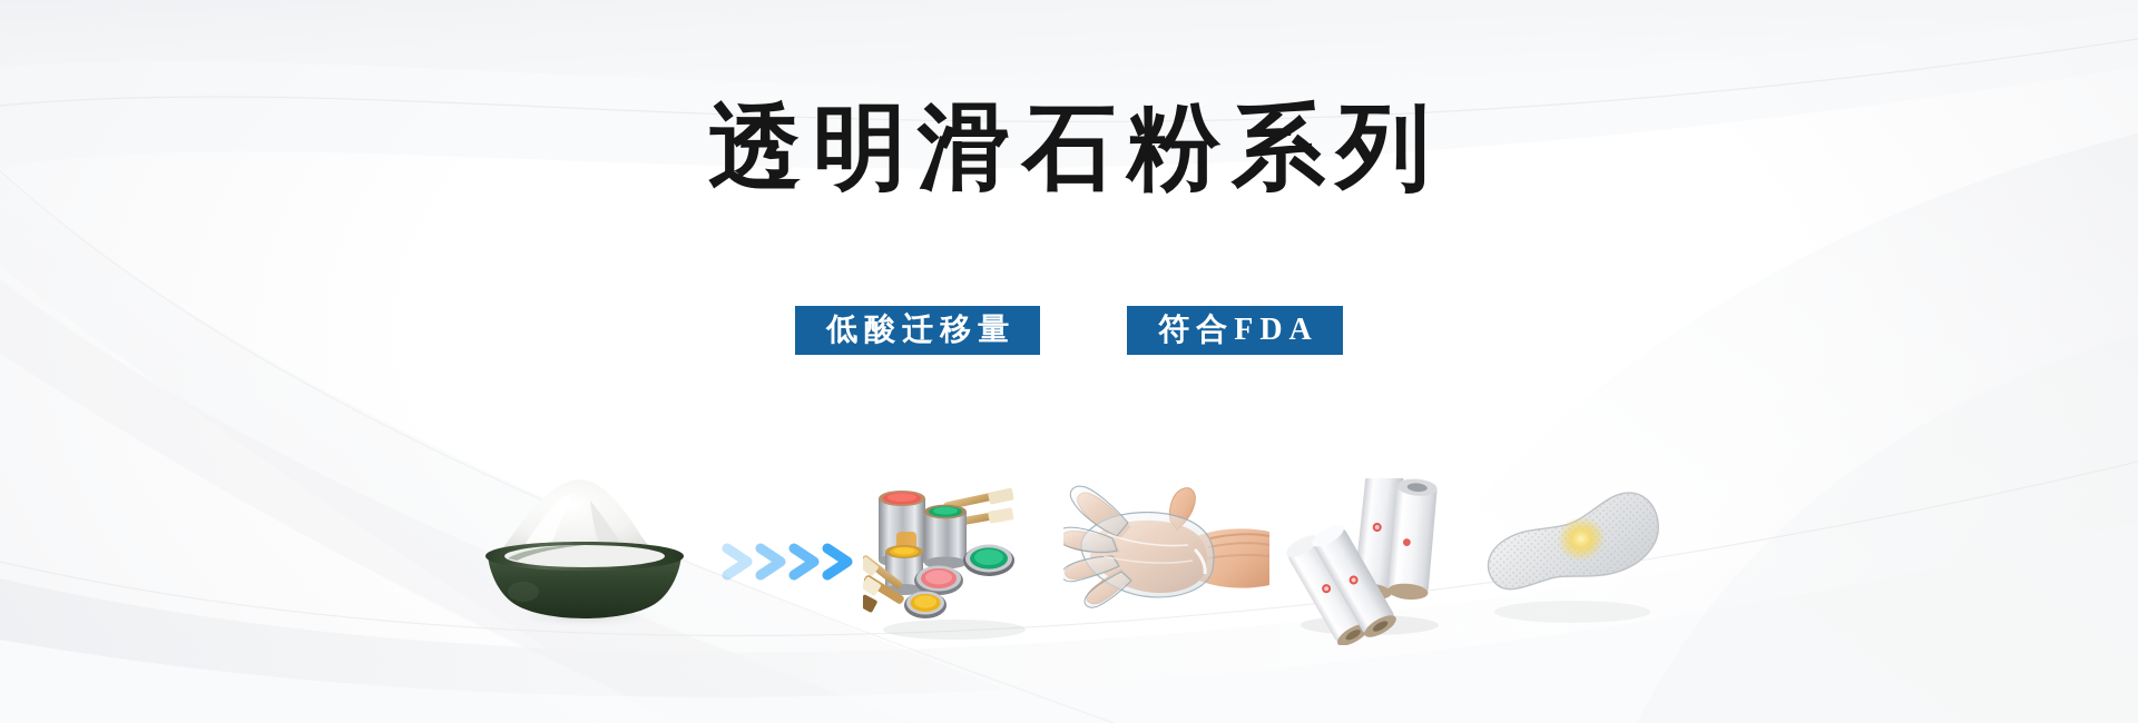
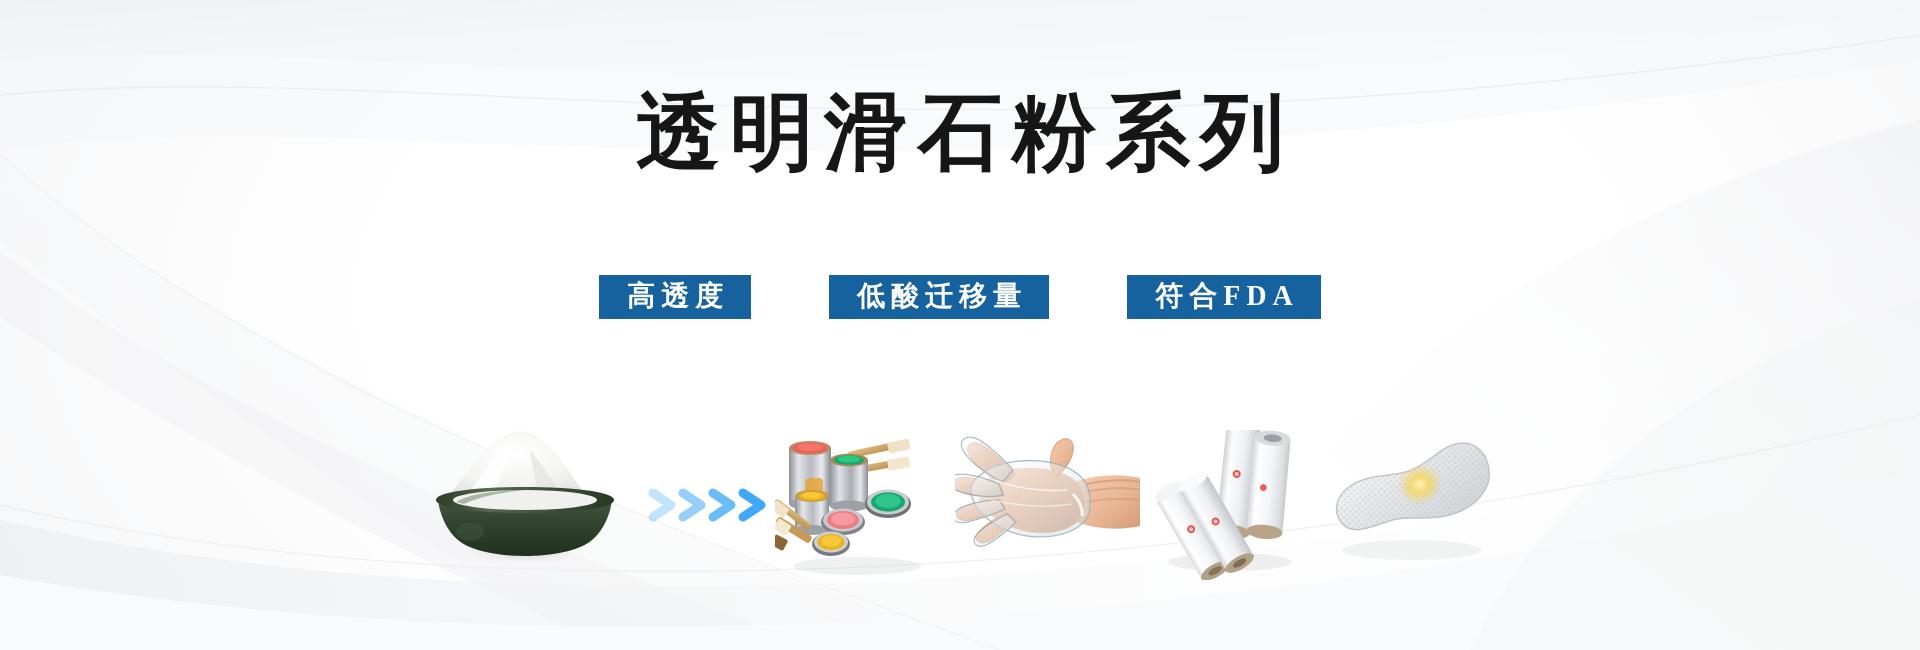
  透明滑石粉系列
+ 高透度
  低酸迁移量
  符合FDA
